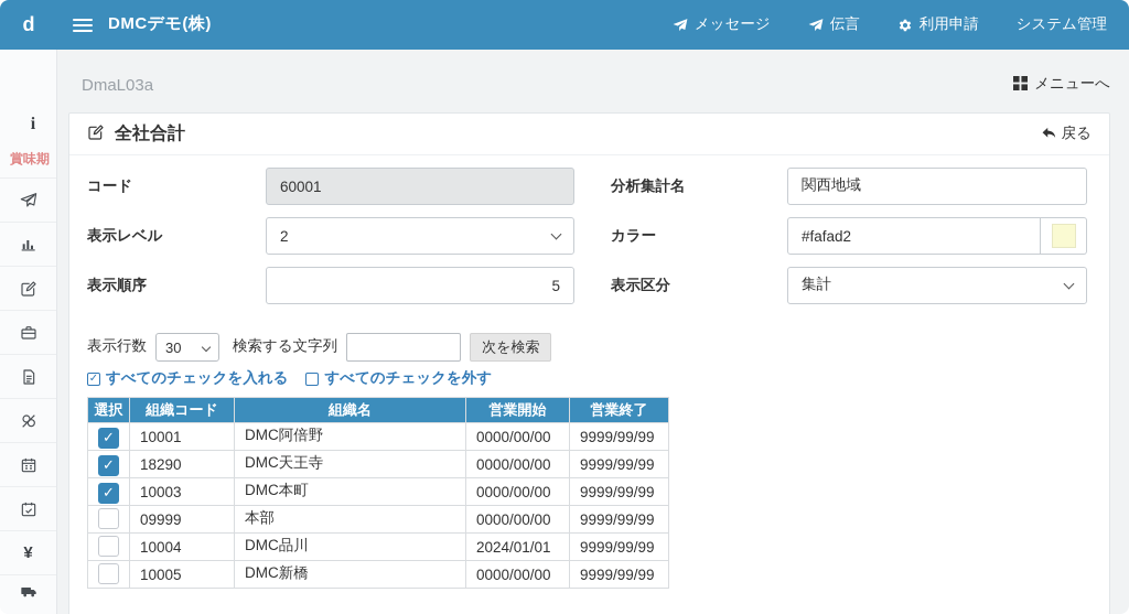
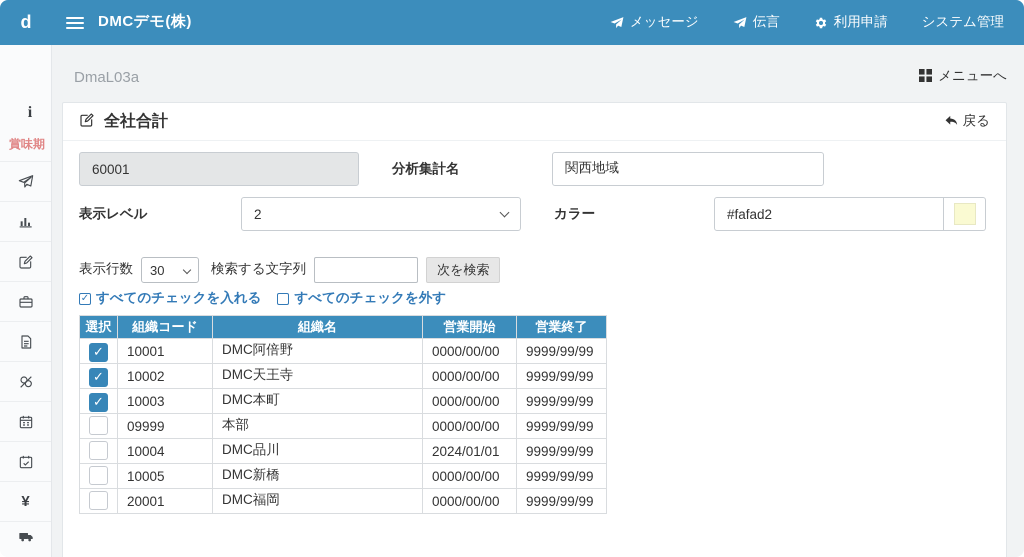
  d
  DMCデモ(株)
  メッセージ
  伝言
  利用申請
  システム管理
  i
  賞味期
  ¥
  DmaL03a
  メニューへ
  全社合計
  戻る
- コード
  60001
  分析集計名
  関西地域
  表示レベル
  2
  カラー
  #fafad2
- 表示順序
- 5
- 表示区分
- 集計
  表示行数
  30
  検索する文字列
  次を検索
  すべてのチェックを入れる
  すべてのチェックを外す
  選択	組織コード	組織名	営業開始	営業終了
  	10001	DMC阿倍野	0000/00/00	9999/99/99
- 	18290	DMC天王寺	0000/00/00	9999/99/99
+ 	10002	DMC天王寺	0000/00/00	9999/99/99
  	10003	DMC本町	0000/00/00	9999/99/99
  	09999	本部	0000/00/00	9999/99/99
  	10004	DMC品川	2024/01/01	9999/99/99
  	10005	DMC新橋	0000/00/00	9999/99/99
+ 	20001	DMC福岡	0000/00/00	9999/99/99
